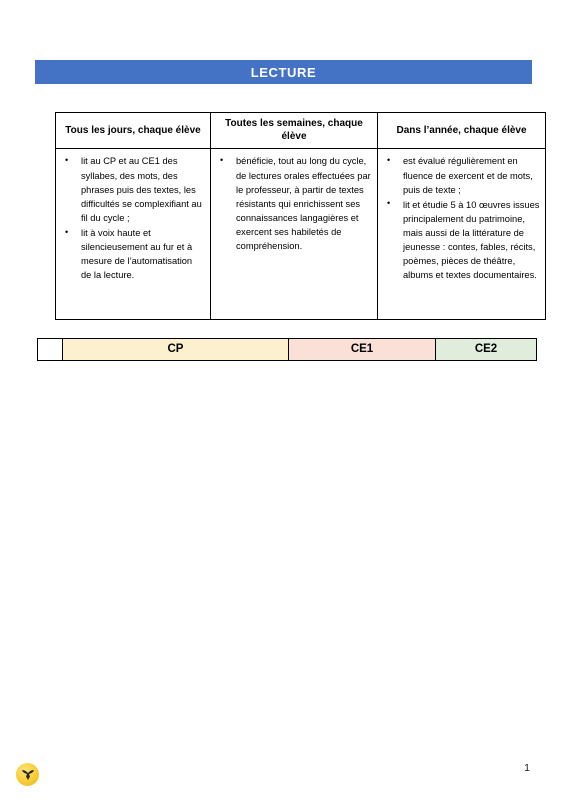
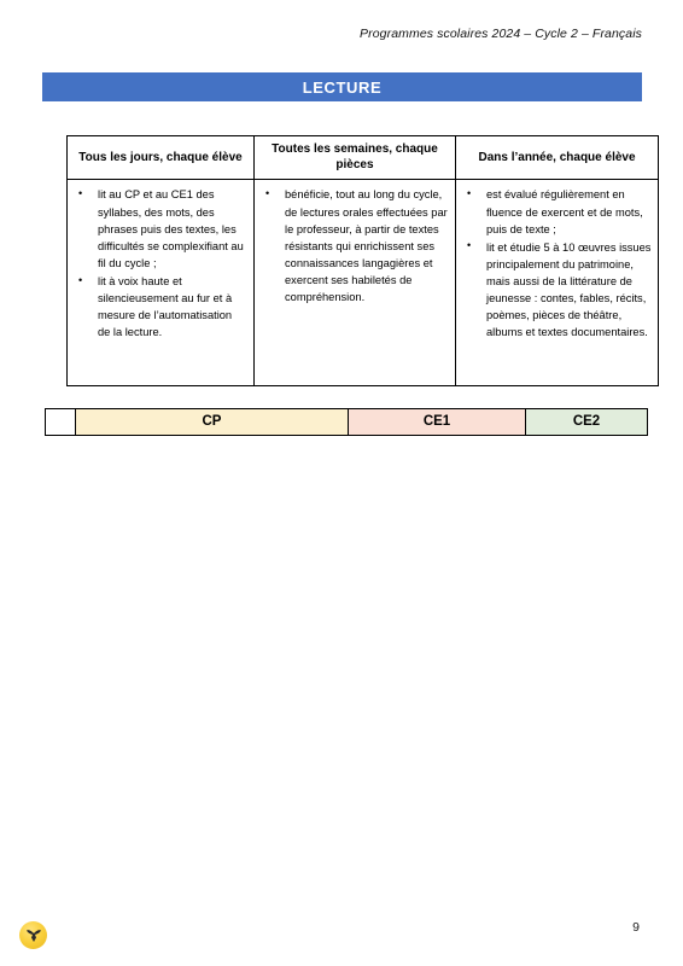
+ Programmes scolaires 2024 – Cycle 2 – Français
  LECTURE
- Tous les jours, chaque élève	Toutes les semaines, chaque élève	Dans l’année, chaque élève
+ Tous les jours, chaque élève	Toutes les semaines, chaque pièces	Dans l’année, chaque élève
  • lit au CP et au CE1 des syllabes, des mots, des phrases puis des textes, les difficultés se complexifiant au fil du cycle ; • lit à voix haute et silencieusement au fur et à mesure de l’automatisation de la lecture.	• bénéficie, tout au long du cycle, de lectures orales effectuées par le professeur, à partir de textes résistants qui enrichissent ses connaissances langagières et exercent ses habiletés de compréhension.	• est évalué régulièrement en fluence de exercent et de mots, puis de texte ; • lit et étudie 5 à 10 œuvres issues principalement du patrimoine, mais aussi de la littérature de jeunesse : contes, fables, récits, poèmes, pièces de théâtre, albums et textes documentaires.
  	CP	CE1	CE2
- 1
+ 9
